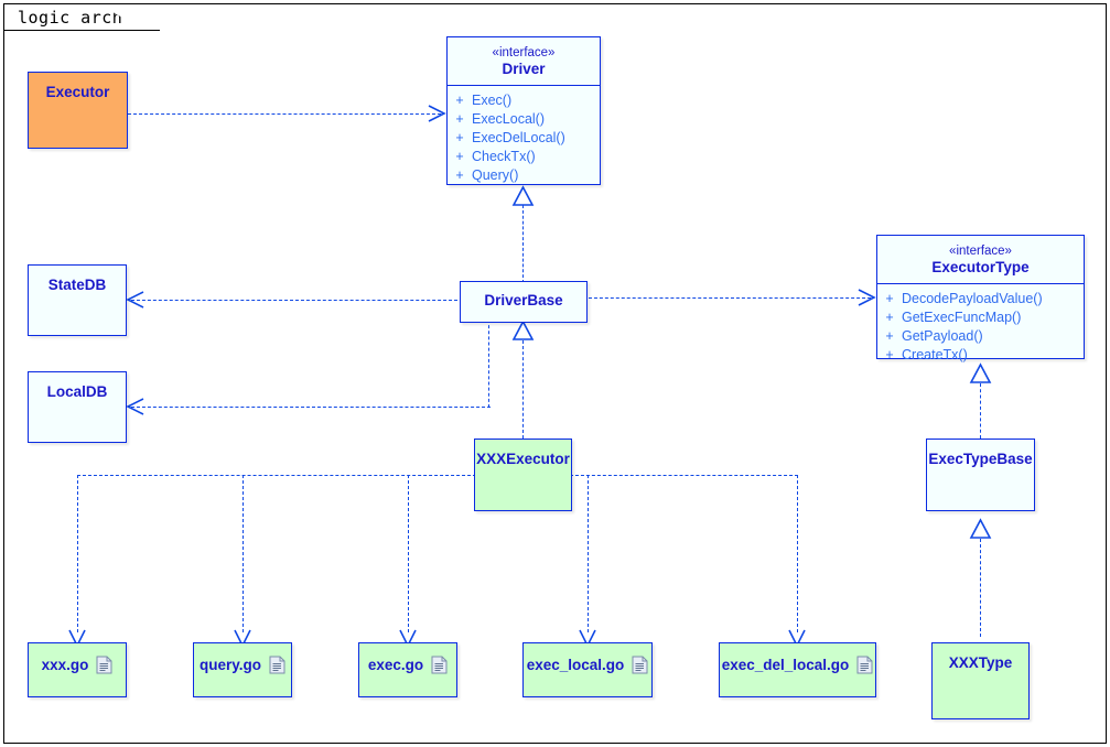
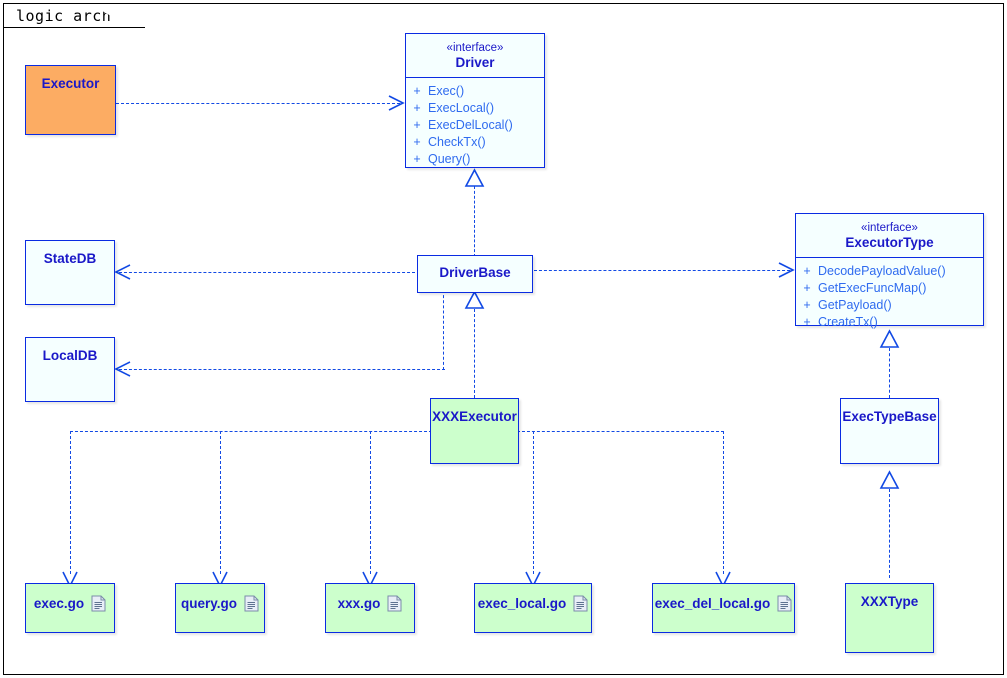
  logic arc
  Executor
  «interface»
  Driver
  +
  Exec()
  +
  ExecLocal()
  +
  ExecDelLocal()
  +
  CheckTx()
  +
  Query()
  «interface»
  ExecutorType
  +
  DecodePayloadValue()
  +
  GetExecFuncMap()
  +
  GetPayload()
  +
  CreateTx()
  StateDB
  LocalDB
  DriverBase
  XXXExecutor
  ExecTypeBase
  XXXType
- xxx.go
+ exec.go
  query.go
- exec.go
+ xxx.go
  exec_local.go
  exec_del_local.go
